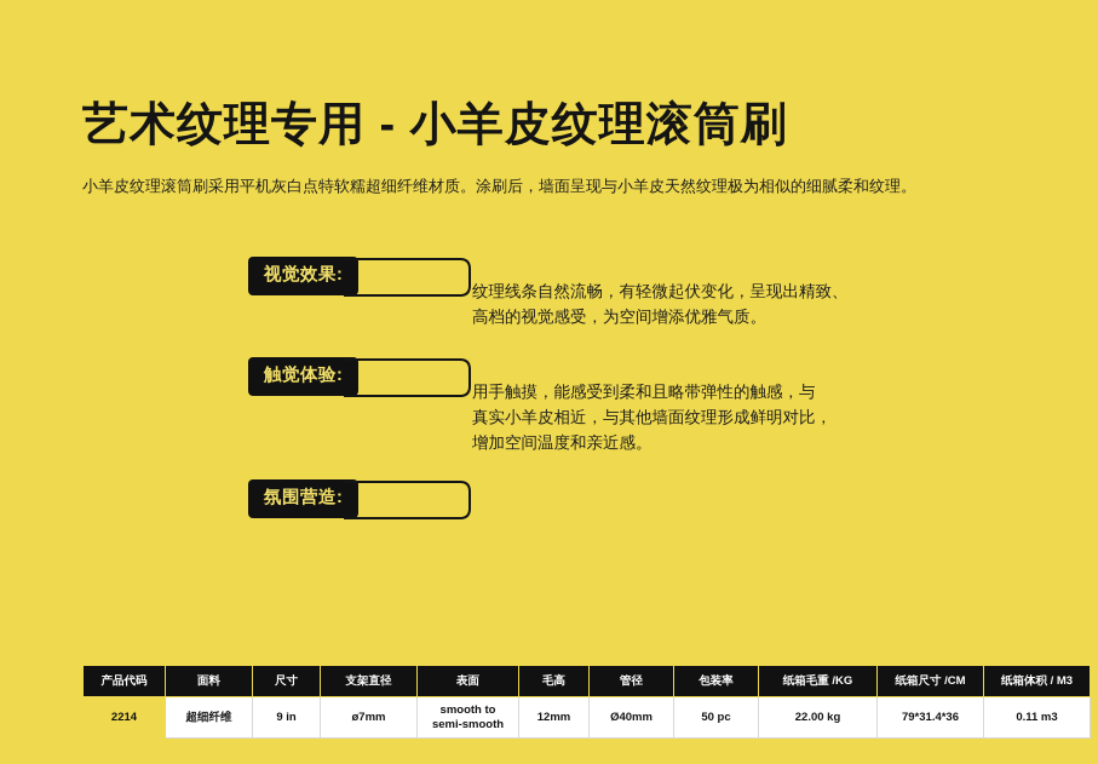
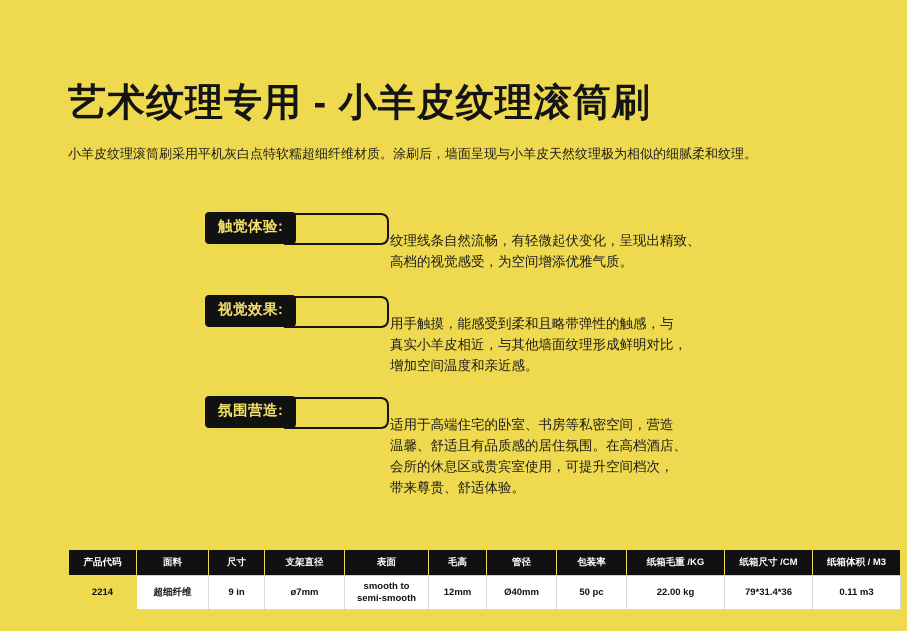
  艺术纹理专用 - 小羊皮纹理滚筒刷
  小羊皮纹理滚筒刷采用平机灰白点特软糯超细纤维材质。涂刷后，墙面呈现与小羊皮天然纹理极为相似的细腻柔和纹理。
- 视觉效果:
+ 触觉体验:
  纹理线条自然流畅，有轻微起伏变化，呈现出精致、
  高档的视觉感受，为空间增添优雅气质。
- 触觉体验:
+ 视觉效果:
  用手触摸，能感受到柔和且略带弹性的触感，与
  真实小羊皮相近，与其他墙面纹理形成鲜明对比，
  增加空间温度和亲近感。
  氛围营造:
+ 适用于高端住宅的卧室、书房等私密空间，营造
+ 温馨、舒适且有品质感的居住氛围。在高档酒店、
+ 会所的休息区或贵宾室使用，可提升空间档次，
+ 带来尊贵、舒适体验。
  产品代码	面料	尺寸	支架直径	表面	毛高	管径	包装率	纸箱毛重 /KG	纸箱尺寸 /CM	纸箱体积 / M3
  2214	超细纤维	9 in	ø7mm	smooth to semi-smooth	12mm	Ø40mm	50 pc	22.00 kg	79*31.4*36	0.11 m3
